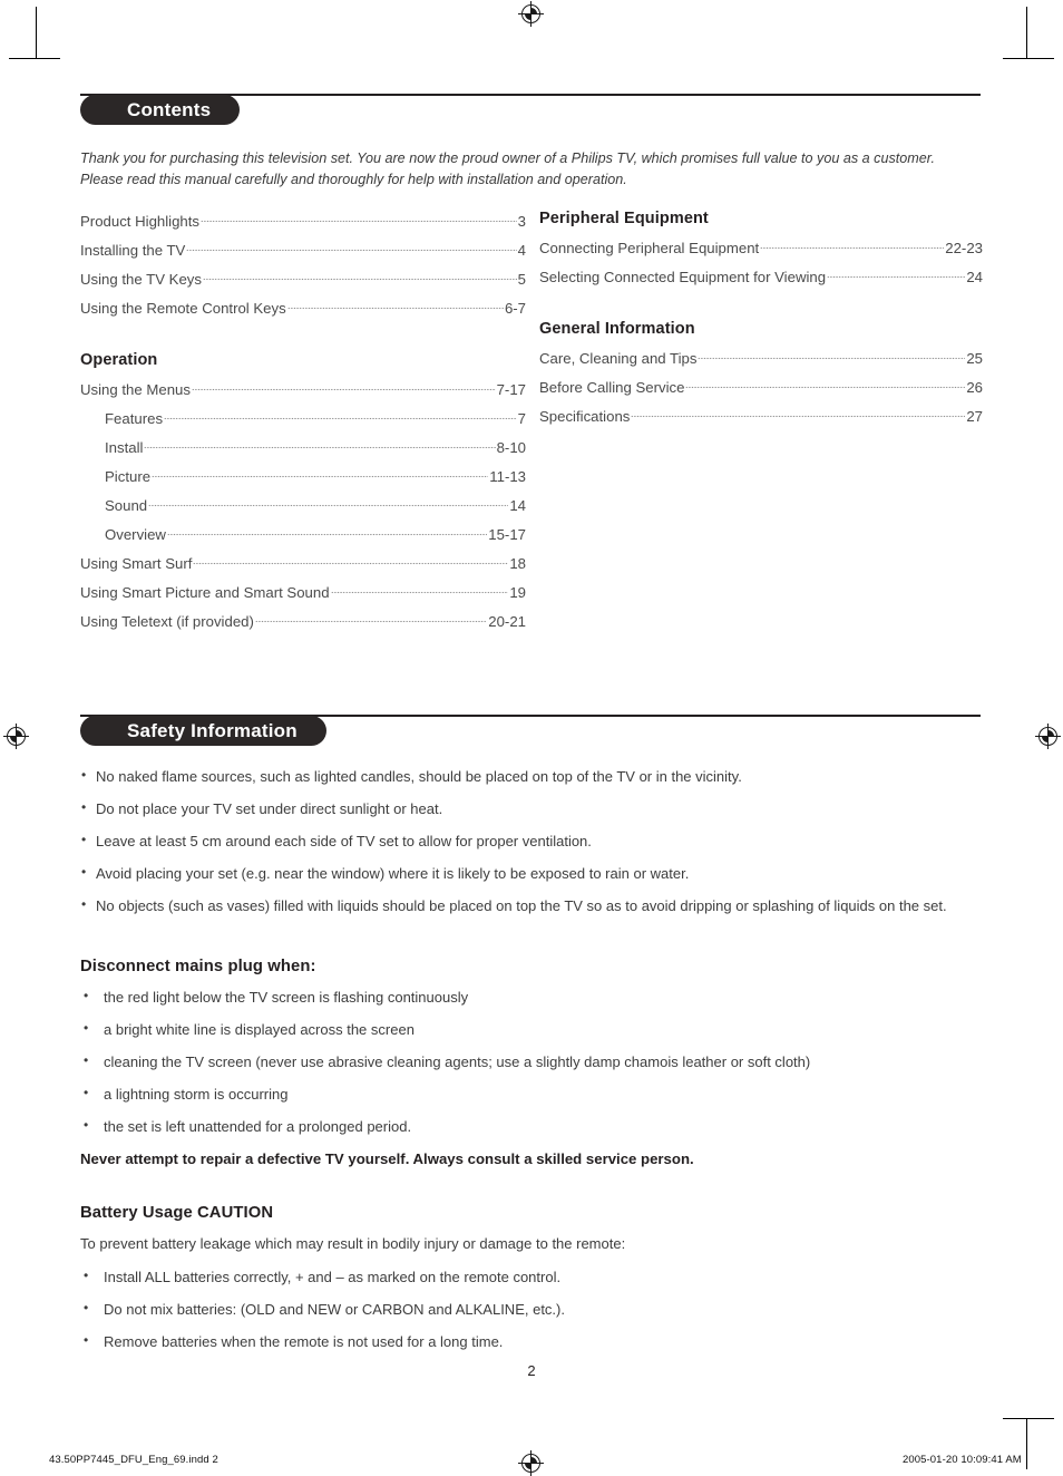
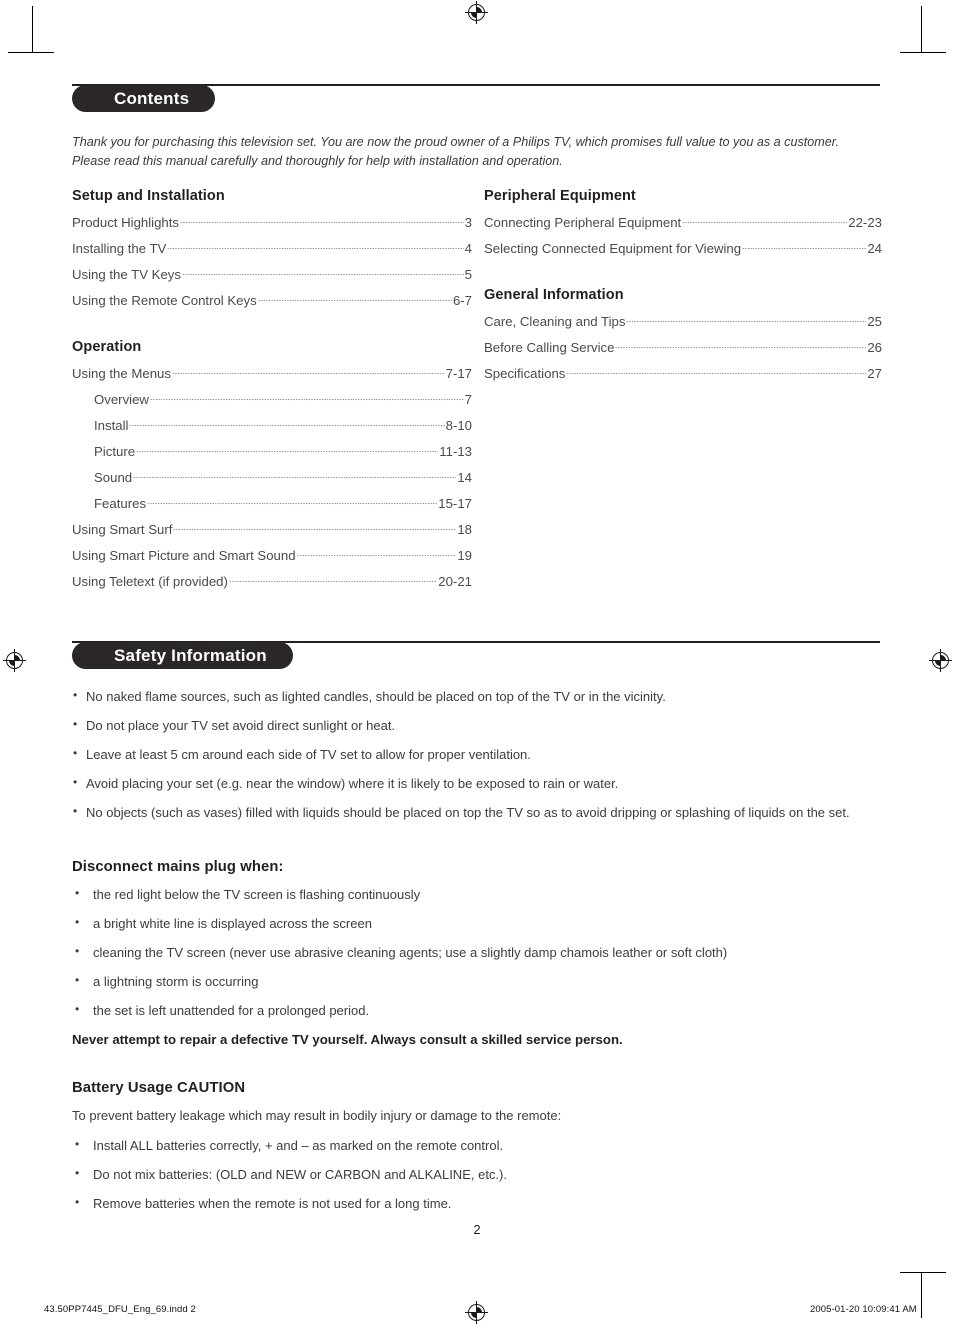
  Contents
  Thank you for purchasing this television set. You are now the proud owner of a Philips TV, which promises full value to you as a customer.
  Please read this manual carefully and thoroughly for help with installation and operation.
+ Setup and Installation
  Product Highlights
  3
  Installing the TV
  4
  Using the TV Keys
  5
  Using the Remote Control Keys
  6-7
  Operation
  Using the Menus
  7-17
- Features
+ Overview
  7
  Install
  8-10
  Picture
  11-13
  Sound
  14
- Overview
+ Features
  15-17
  Using Smart Surf
  18
  Using Smart Picture and Smart Sound
  19
  Using Teletext (if provided)
  20-21
  Peripheral Equipment
  Connecting Peripheral Equipment
  22-23
  Selecting Connected Equipment for Viewing
  24
  General Information
  Care, Cleaning and Tips
  25
  Before Calling Service
  26
  Specifications
  27
  Safety Information
  No naked flame sources, such as lighted candles, should be placed on top of the TV or in the vicinity.
- Do not place your TV set under direct sunlight or heat.
+ Do not place your TV set avoid direct sunlight or heat.
  Leave at least 5 cm around each side of TV set to allow for proper ventilation.
  Avoid placing your set (e.g. near the window) where it is likely to be exposed to rain or water.
  No objects (such as vases) filled with liquids should be placed on top the TV so as to avoid dripping or splashing of liquids on the set.
  Disconnect mains plug when:
  the red light below the TV screen is flashing continuously
  a bright white line is displayed across the screen
  cleaning the TV screen (never use abrasive cleaning agents; use a slightly damp chamois leather or soft cloth)
  a lightning storm is occurring
  the set is left unattended for a prolonged period.
  Never attempt to repair a defective TV yourself. Always consult a skilled service person.
  Battery Usage CAUTION
  To prevent battery leakage which may result in bodily injury or damage to the remote:
  Install ALL batteries correctly, + and – as marked on the remote control.
  Do not mix batteries: (OLD and NEW or CARBON and ALKALINE, etc.).
  Remove batteries when the remote is not used for a long time.
  2
  43.50PP7445_DFU_Eng_69.indd 2
  2005-01-20 10:09:41 AM
